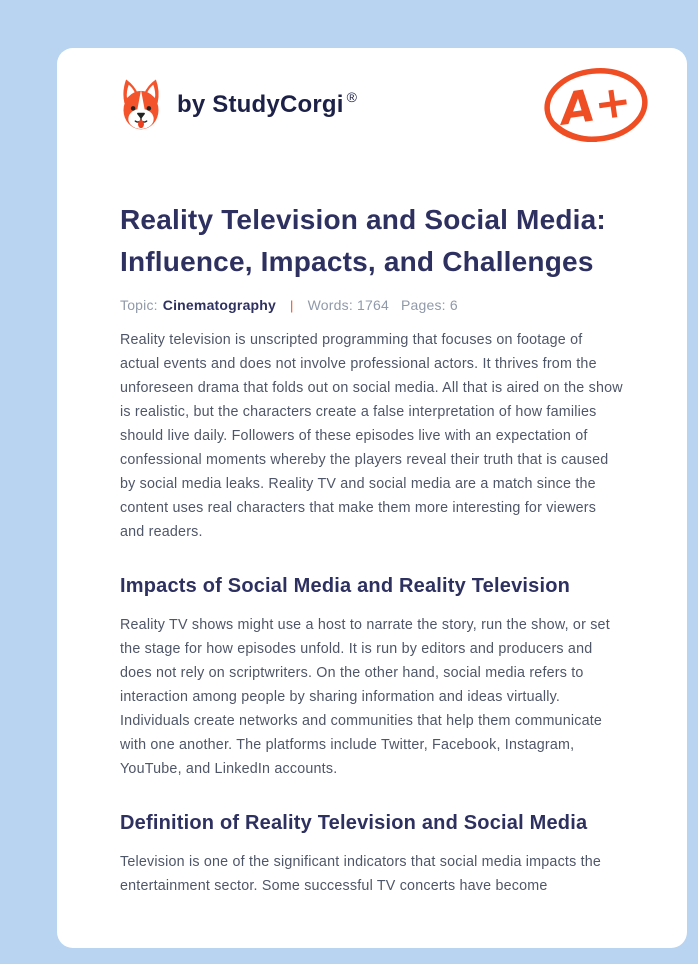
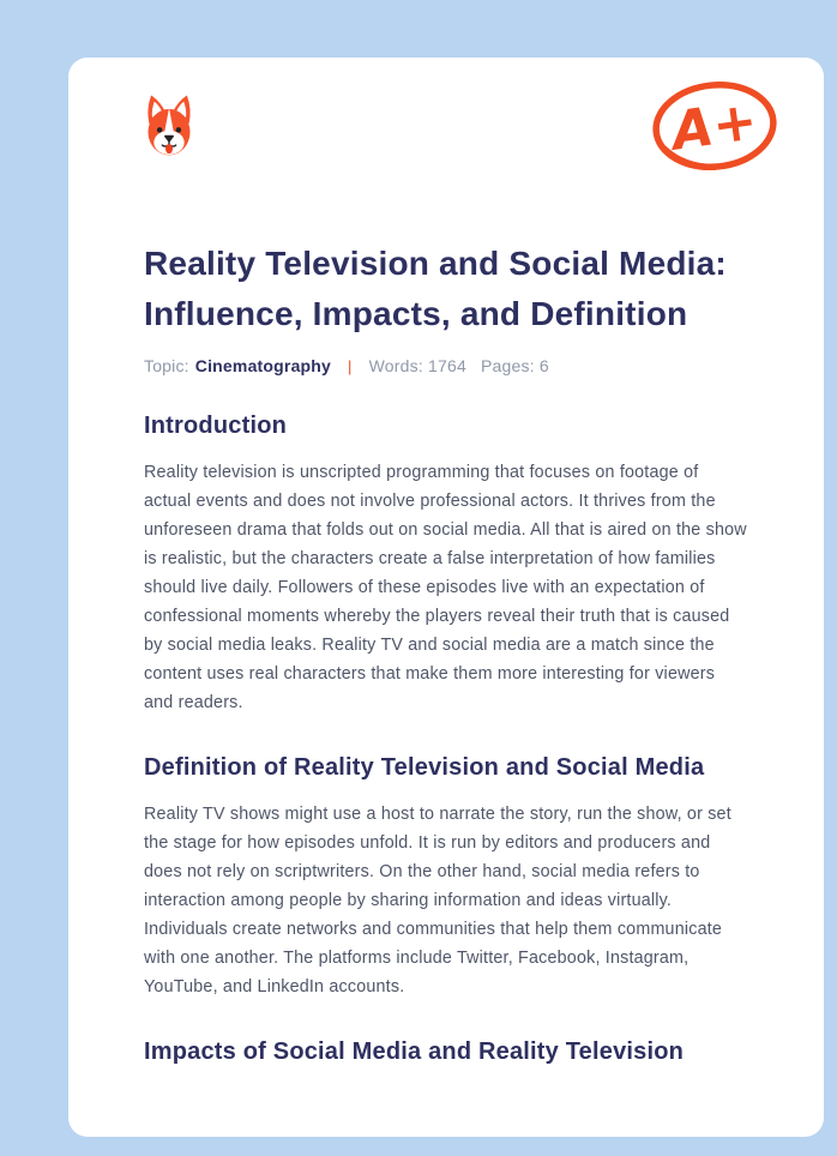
- by StudyCorgi ®
- Reality Television and Social Media: Influence, Impacts, and Challenges
+ Reality Television and Social Media: Influence, Impacts, and Definition
  Topic:
  Cinematography
  |
  Words: 1764
  Pages: 6
+ Introduction
  Reality television is unscripted programming that focuses on footage of actual events and does not involve professional actors. It thrives from the unforeseen drama that folds out on social media. All that is aired on the show is realistic, but the characters create a false interpretation of how families should live daily. Followers of these episodes live with an expectation of confessional moments whereby the players reveal their truth that is caused by social media leaks. Reality TV and social media are a match since the content uses real characters that make them more interesting for viewers and readers.
- Impacts of Social Media and Reality Television
+ Definition of Reality Television and Social Media
  Reality TV shows might use a host to narrate the story, run the show, or set the stage for how episodes unfold. It is run by editors and producers and does not rely on scriptwriters. On the other hand, social media refers to interaction among people by sharing information and ideas virtually. Individuals create networks and communities that help them communicate with one another. The platforms include Twitter, Facebook, Instagram, YouTube, and LinkedIn accounts.
- Definition of Reality Television and Social Media
+ Impacts of Social Media and Reality Television
- Television is one of the significant indicators that social media impacts the entertainment sector. Some successful TV concerts have become
